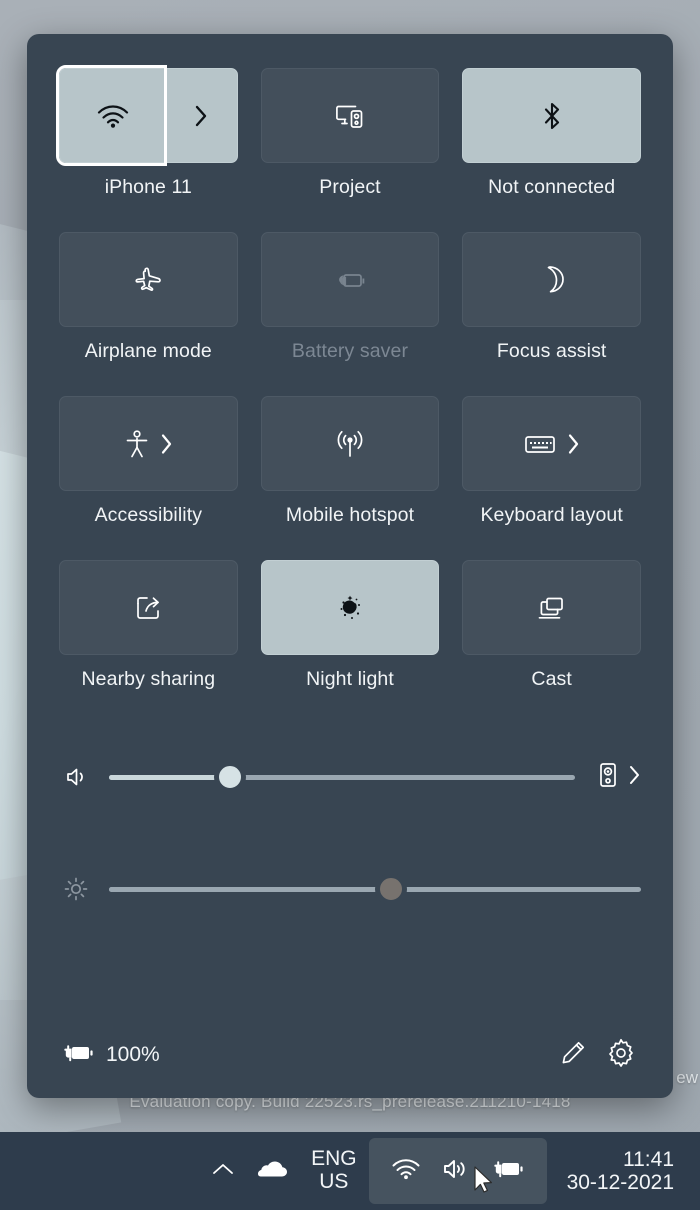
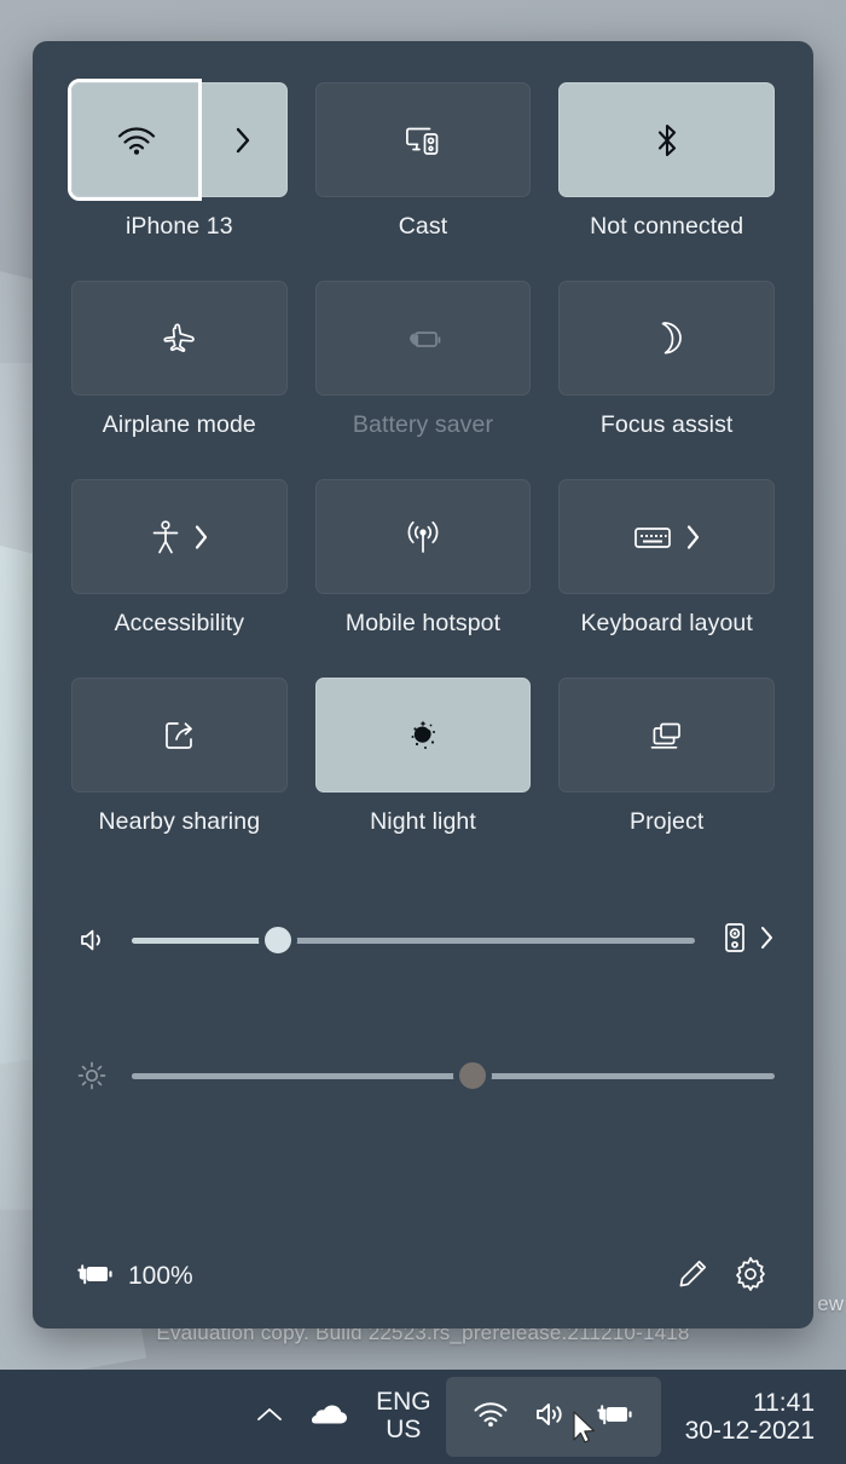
  ew
  Evaluation copy. Build 22523.rs_prerelease.211210-1418
- iPhone 11
+ iPhone 13
- Project
+ Cast
  Not connected
  Airplane mode
  Battery saver
  Focus assist
  Accessibility
  Mobile hotspot
  Keyboard layout
  Nearby sharing
  Night light
- Cast
+ Project
  100%
  ENG
  US
  11:41
  30-12-2021
